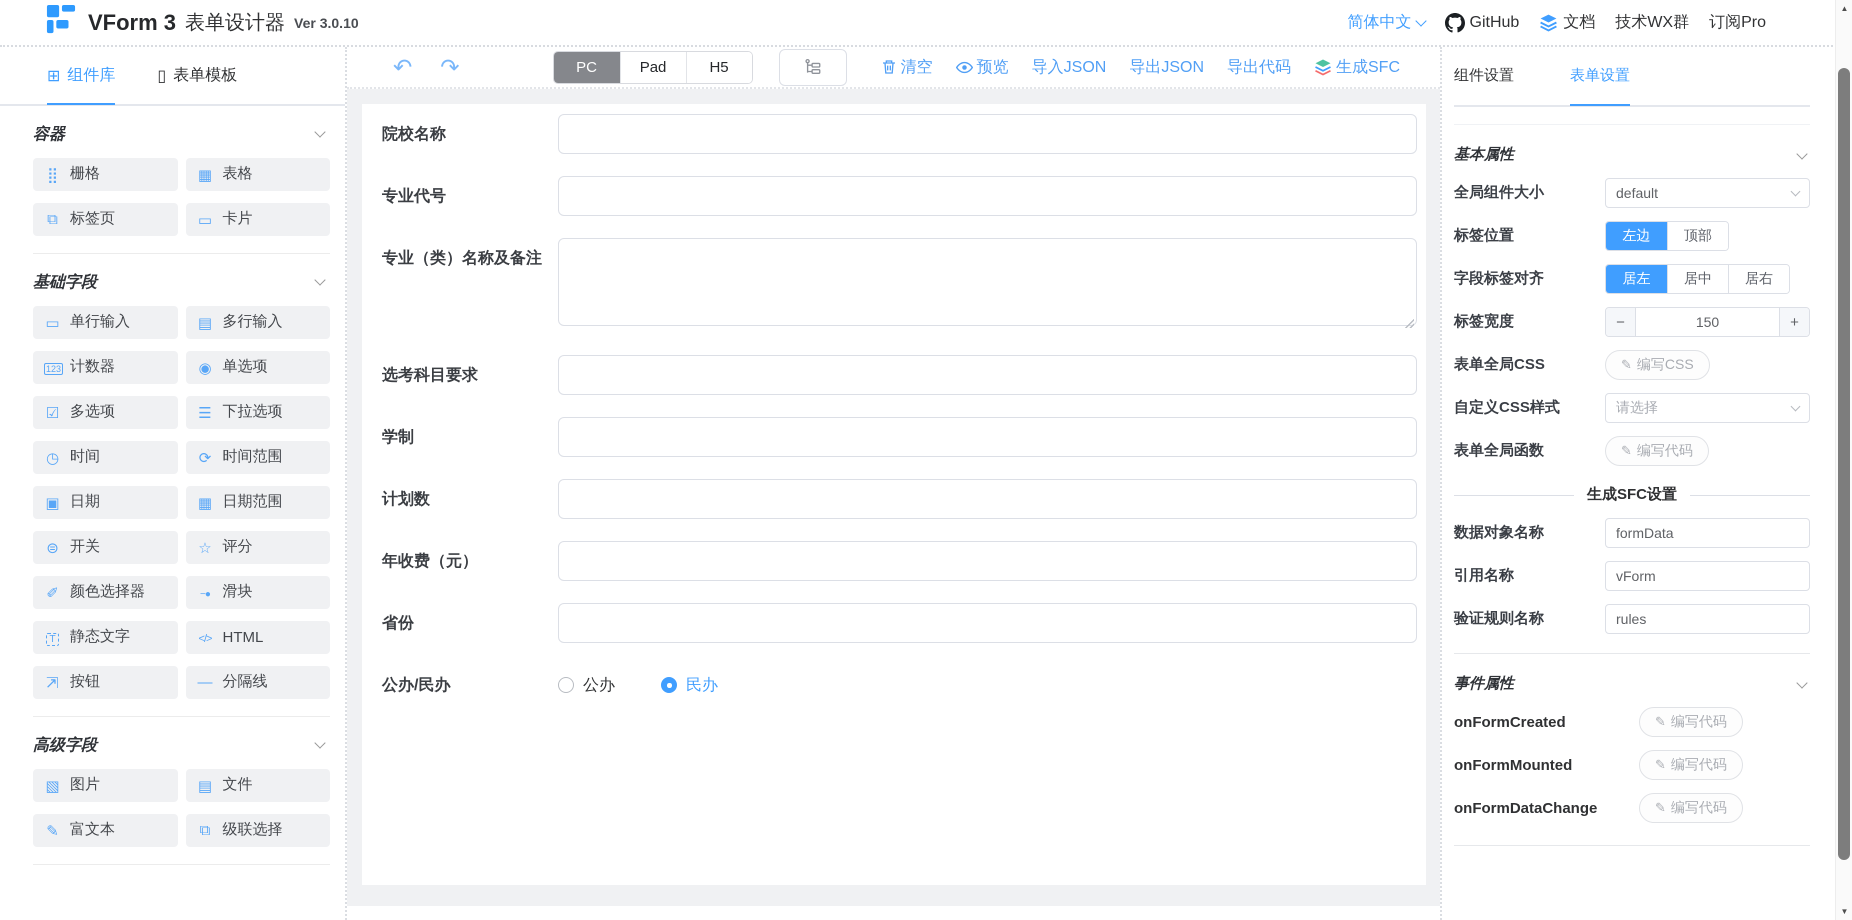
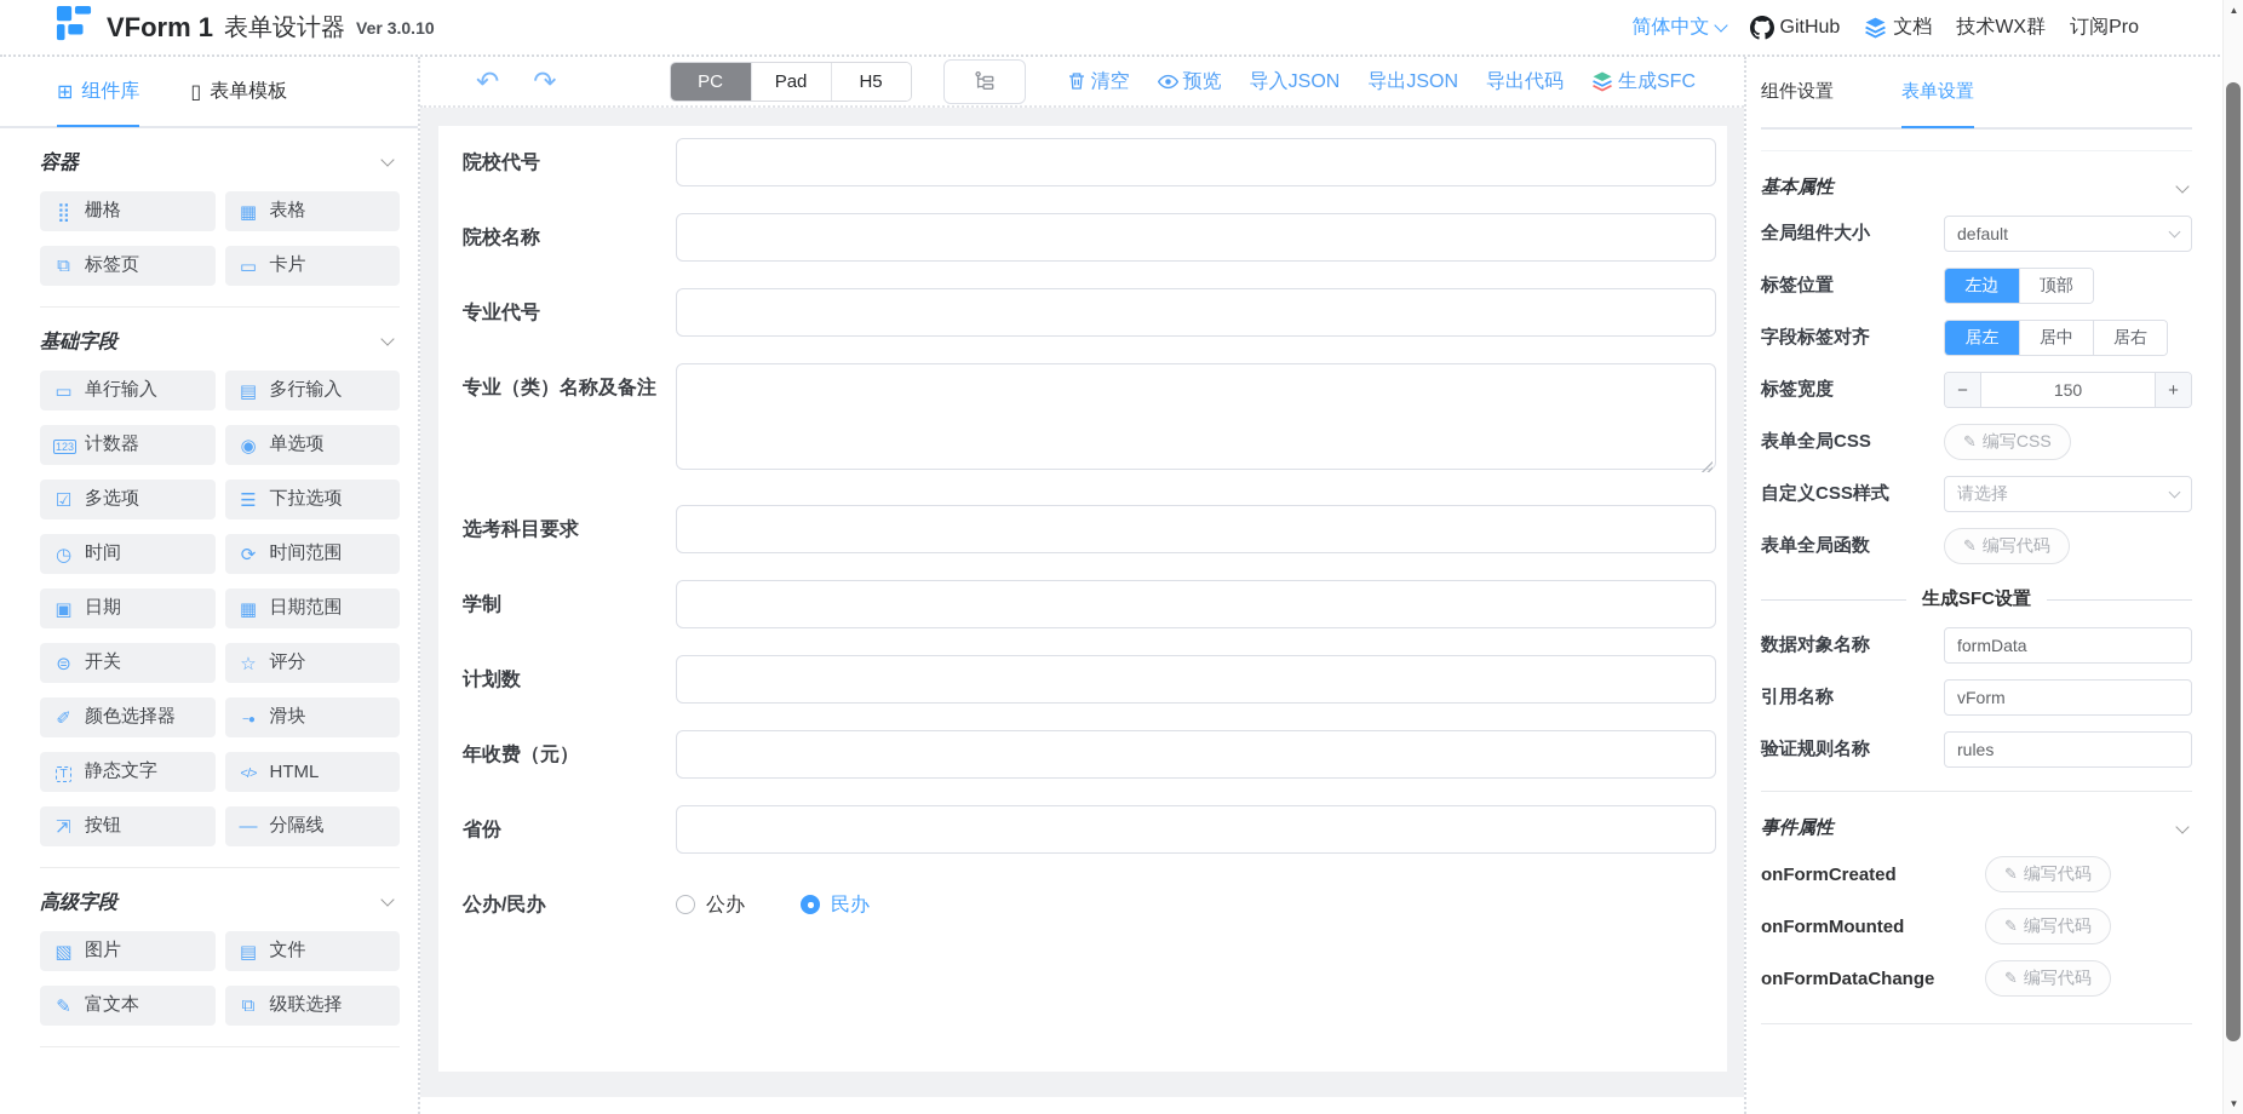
- VForm 3
+ VForm 1
  表单设计器
  Ver 3.0.10
  简体中文
  GitHub
  文档
  技术WX群
  订阅Pro
  ⊞
  组件库
  ▯
  表单模板
  容器
  栅格
  表格
  标签页
  卡片
  基础字段
  单行输入
  多行输入
  计数器
  单选项
  多选项
  下拉选项
  时间
  时间范围
  日期
  日期范围
  开关
  评分
  颜色选择器
  滑块
  静态文字
  HTML
  按钮
  分隔线
  高级字段
  图片
  文件
  富文本
  级联选择
  ↶
  ↷
  PC
  Pad
  H5
  清空
  预览
  导入JSON
  导出JSON
  导出代码
  生成SFC
+ 院校代号
  院校名称
  专业代号
  专业（类）名称及备注
  选考科目要求
  学制
  计划数
  年收费（元）
  省份
  公办/民办
  公办
  民办
  组件设置
  表单设置
  基本属性
  全局组件大小
  default
  标签位置
  左边
  顶部
  字段标签对齐
  居左
  居中
  居右
  标签宽度
  −
  150
  +
  表单全局CSS
  ✎
  编写CSS
  自定义CSS样式
  请选择
  表单全局函数
  ✎
  编写代码
  生成SFC设置
  数据对象名称
  formData
  引用名称
  vForm
  验证规则名称
  rules
  事件属性
  onFormCreated
  ✎
  编写代码
  onFormMounted
  ✎
  编写代码
  onFormDataChange
  ✎
  编写代码
  ▲
  ▼
